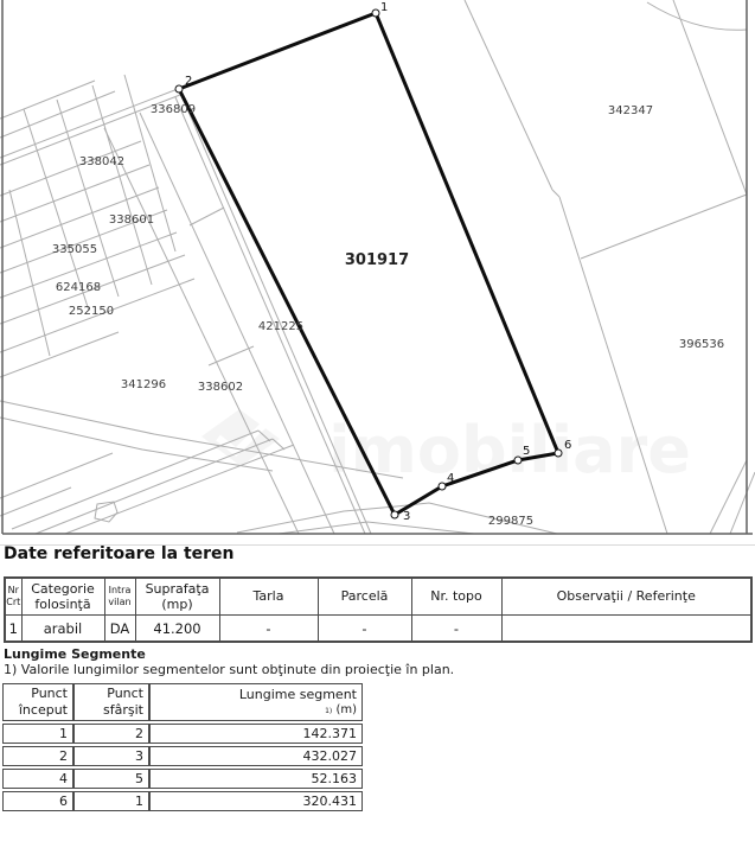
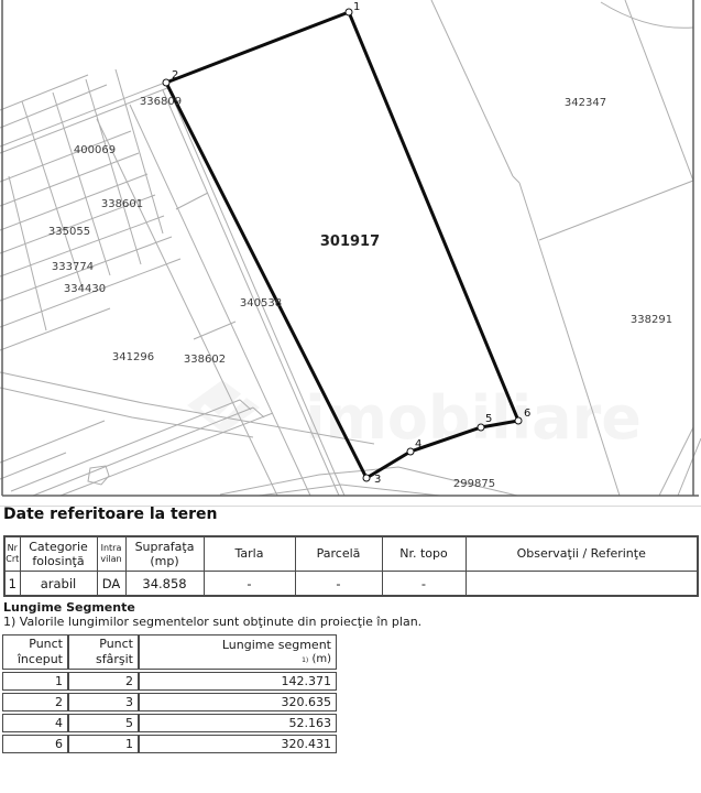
  imobiliare
  1
  2
  3
  4
  5
  6
  336809
- 338042
+ 400069
  338601
  335055
- 624168
+ 333774
- 252150
+ 334430
  341296
  338602
- 421225
+ 340538
  299875
  342347
- 396536
+ 338291
  301917
  Date referitoare la teren
  Nr Crt	Categorie folosinţă	Intra vilan	Suprafaţa (mp)	Tarla	Parcelă	Nr. topo	Observaţii / Referinţe
- 1	arabil	DA	41.200	-	-	-
+ 1	arabil	DA	34.858	-	-	-
  Lungime Segmente
  1) Valorile lungimilor segmentelor sunt obţinute din proiecţie în plan.
  Punct început	Punct sfârşit	Lungime segment (m)
  1	2	142.371
- 2	3	432.027
+ 2	3	320.635
  4	5	52.163
  6	1	320.431
